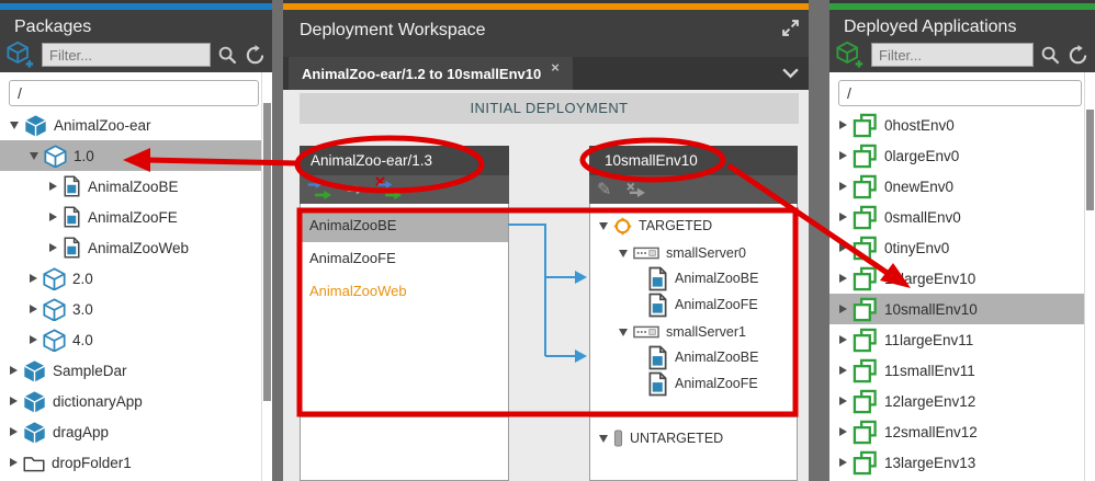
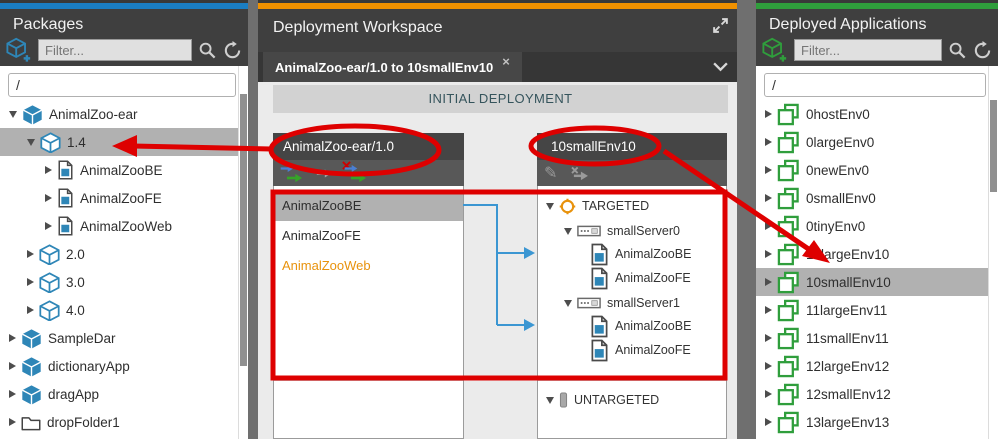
  Packages
  Filter...
  /
  AnimalZoo-ear
- 1.0
+ 1.4
  AnimalZooBE
  AnimalZooFE
  AnimalZooWeb
  2.0
  3.0
  4.0
  SampleDar
  dictionaryApp
  dragApp
  dropFolder1
  Deployment Workspace
- AnimalZoo-ear/1.2 to 10smallEnv10
+ AnimalZoo-ear/1.0 to 10smallEnv10
  ×
  INITIAL DEPLOYMENT
- AnimalZoo-ear/1.3
+ AnimalZoo-ear/1.0
  AnimalZooBE
  AnimalZooFE
  AnimalZooWeb
  10smallEnv10
  ✎
  TARGETED
  smallServer0
  AnimalZooBE
  AnimalZooFE
  smallServer1
  AnimalZooBE
  AnimalZooFE
  UNTARGETED
  Deployed Applications
  Filter...
  /
  0hostEnv0
  0largeEnv0
  0newEnv0
  0smallEnv0
  0tinyEnv0
  argeEnv10
  10smallEnv10
  11largeEnv11
  11smallEnv11
  12largeEnv12
  12smallEnv12
  13largeEnv13
